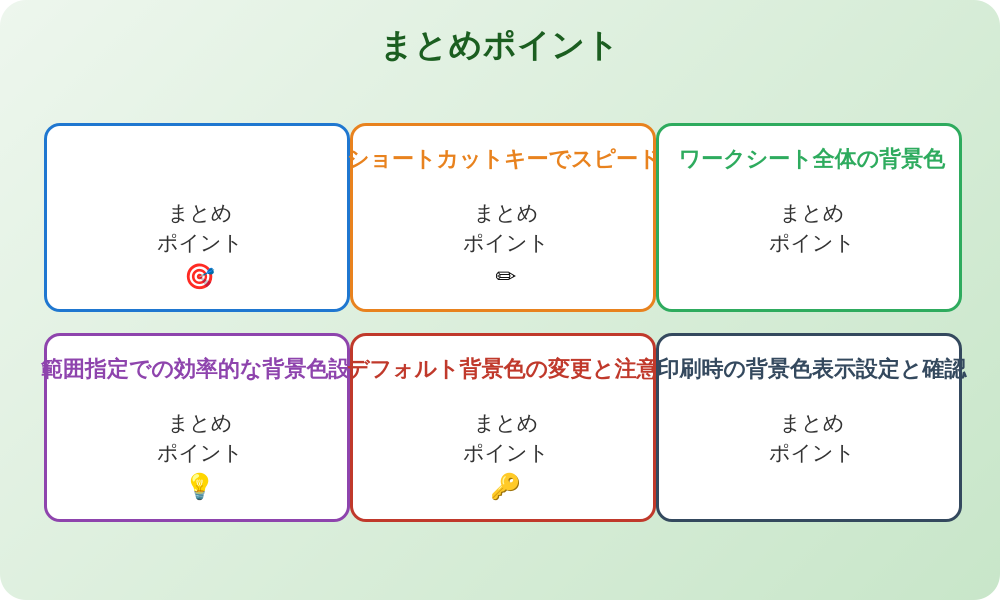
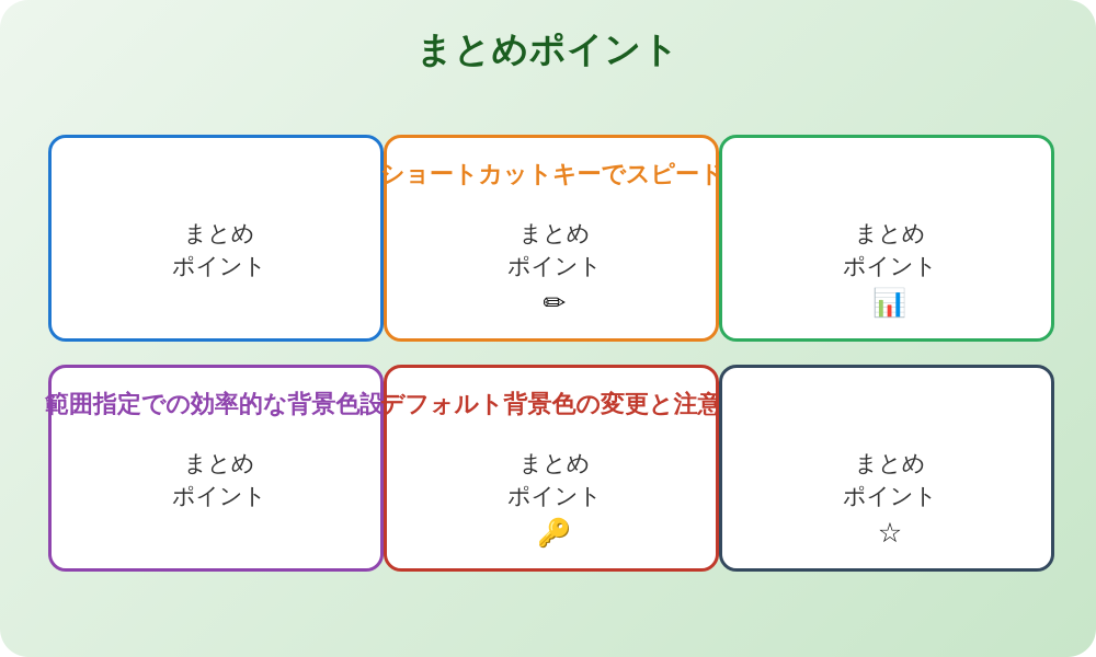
  まとめポイント
  まとめ
  ポイント
- 🎯
  ショートカットキーでスピード
  まとめ
  ポイント
  ✏
- ワークシート全体の背景色
  まとめ
  ポイント
+ 📊
  範囲指定での効率的な背景色設
  まとめ
  ポイント
- 💡
  デフォルト背景色の変更と注意
  まとめ
  ポイント
  🔑
- 印刷時の背景色表示設定と確認
  まとめ
  ポイント
+ ☆
